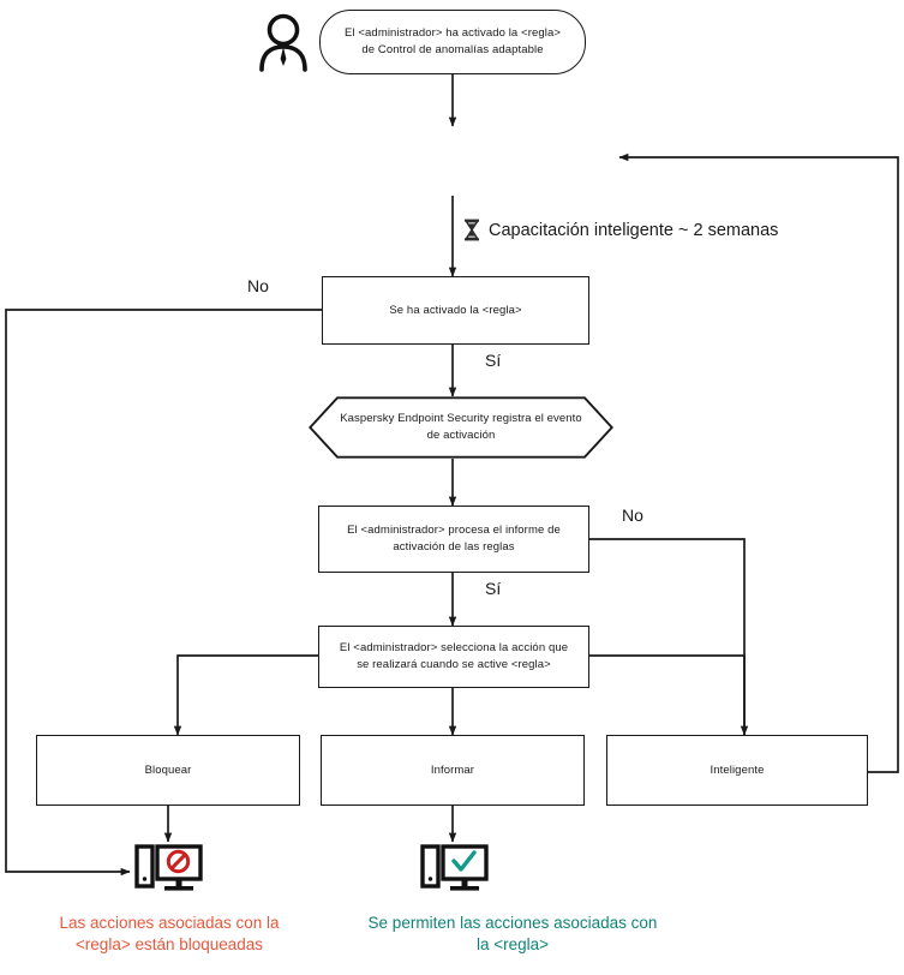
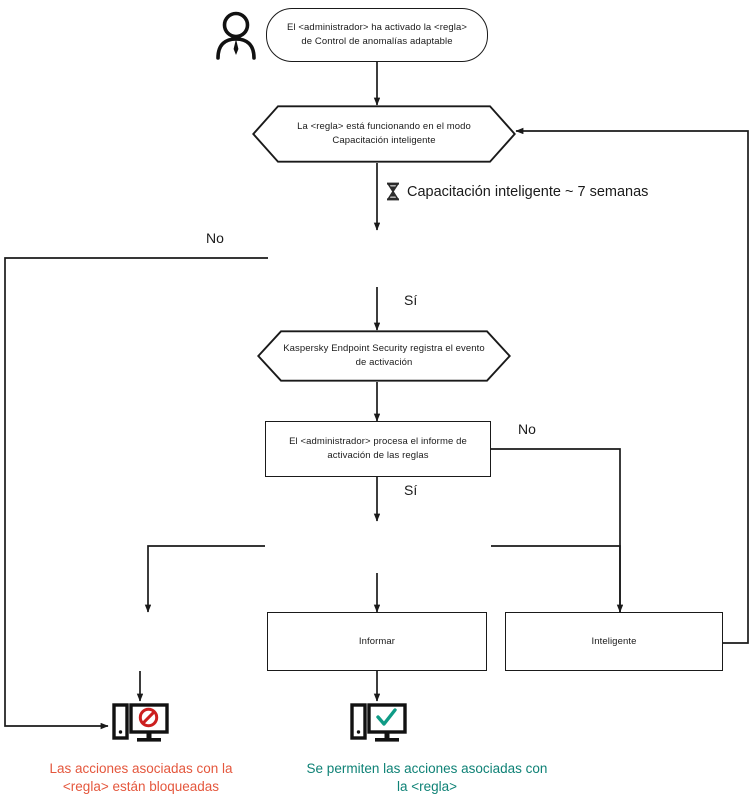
  El <administrador> ha activado la <regla>
  de Control de anomalías adaptable
+ La <regla> está funcionando en el modo
+ Capacitación inteligente
- Capacitación inteligente ~ 2 semanas
+ Capacitación inteligente ~ 7 semanas
- Se ha activado la <regla>
  Kaspersky Endpoint Security registra el evento
  de activación
  El <administrador> procesa el informe de
  activación de las reglas
- El <administrador> selecciona la acción que
- se realizará cuando se active <regla>
- Bloquear
  Informar
  Inteligente
  No
  Sí
  No
  Sí
  Las acciones asociadas con la
  <regla> están bloqueadas
  Se permiten las acciones asociadas con
  la <regla>
